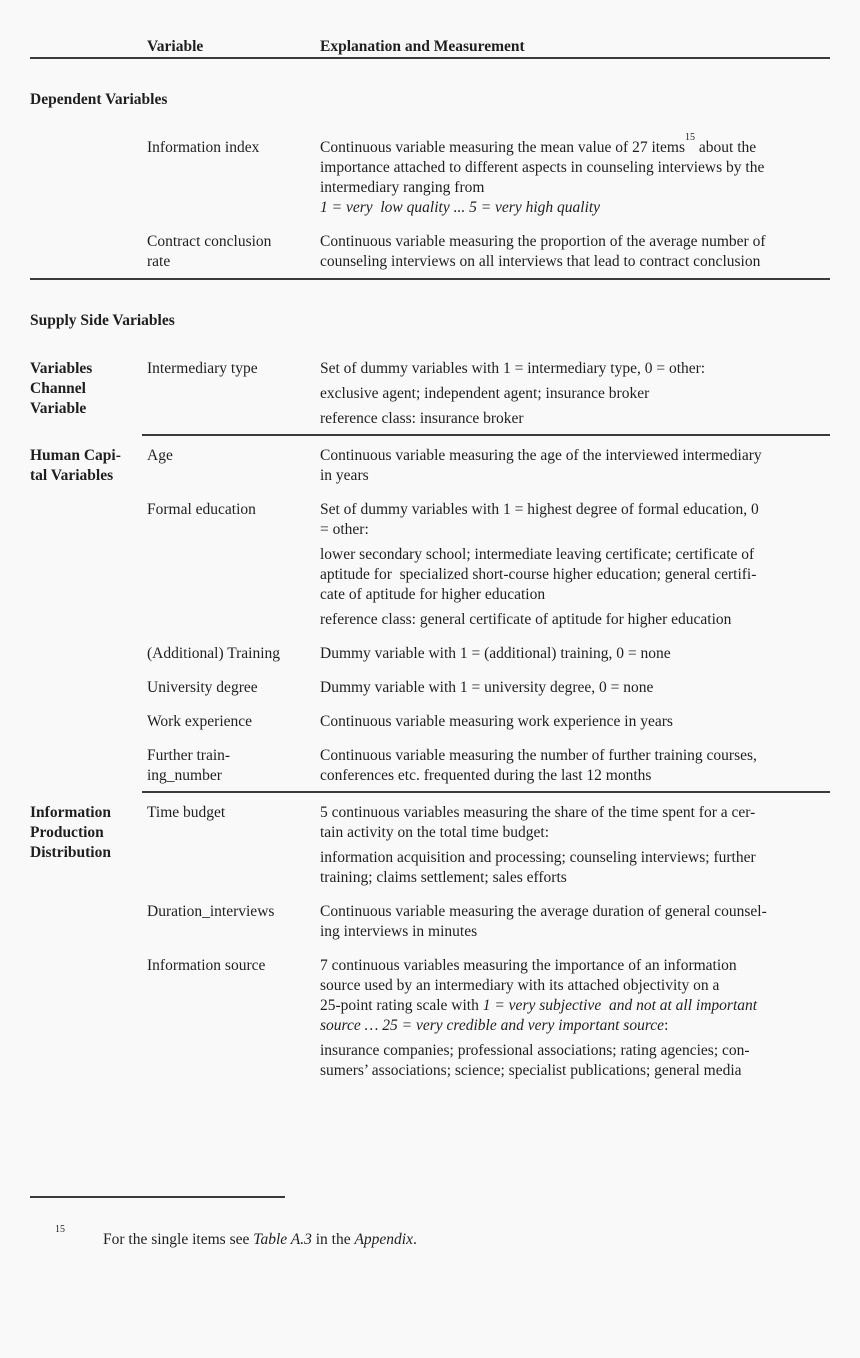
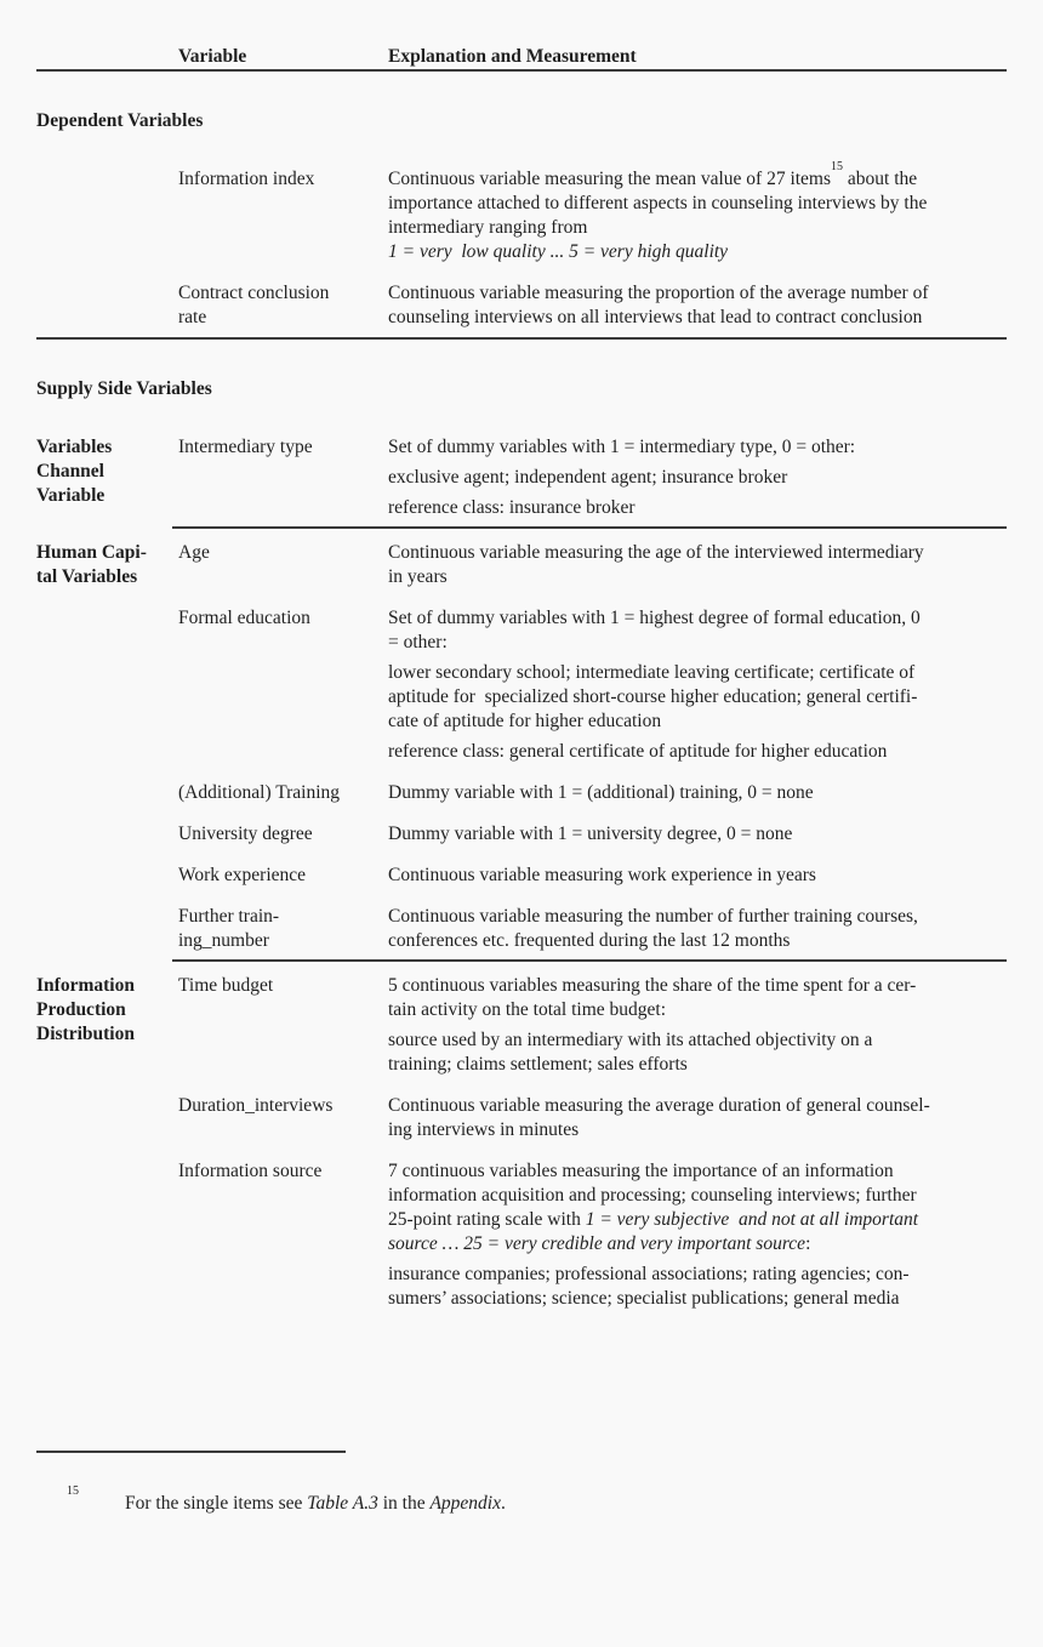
  Variable
  Explanation and Measurement
  Dependent Variables
  Information index
  Continuous variable measuring the mean value of 27 items15 about the
  importance attached to different aspects in counseling interviews by the
  intermediary ranging from
  1 = very low quality ... 5 = very high quality
  Contract conclusion
  rate
  Continuous variable measuring the proportion of the average number of
  counseling interviews on all interviews that lead to contract conclusion
  Supply Side Variables
  Variables
  Channel
  Variable
  Intermediary type
  Set of dummy variables with 1 = intermediary type, 0 = other:
  exclusive agent; independent agent; insurance broker
  reference class: insurance broker
  Human Capi-
  tal Variables
  Age
  Continuous variable measuring the age of the interviewed intermediary
  in years
  Formal education
  Set of dummy variables with 1 = highest degree of formal education, 0
  = other:
  lower secondary school; intermediate leaving certificate; certificate of
  aptitude for specialized short-course higher education; general certifi-
  cate of aptitude for higher education
  reference class: general certificate of aptitude for higher education
  (Additional) Training
  Dummy variable with 1 = (additional) training, 0 = none
  University degree
  Dummy variable with 1 = university degree, 0 = none
  Work experience
  Continuous variable measuring work experience in years
  Further train-
  ing_number
  Continuous variable measuring the number of further training courses,
  conferences etc. frequented during the last 12 months
  Information
  Production
  Distribution
  Time budget
  5 continuous variables measuring the share of the time spent for a cer-
  tain activity on the total time budget:
- information acquisition and processing; counseling interviews; further
+ source used by an intermediary with its attached objectivity on a
  training; claims settlement; sales efforts
  Duration_interviews
  Continuous variable measuring the average duration of general counsel-
  ing interviews in minutes
  Information source
  7 continuous variables measuring the importance of an information
- source used by an intermediary with its attached objectivity on a
+ information acquisition and processing; counseling interviews; further
  25-point rating scale with 1 = very subjective and not at all important
  source … 25 = very credible and very important source:
  insurance companies; professional associations; rating agencies; con-
  sumers’ associations; science; specialist publications; general media
  15For the single items see Table A.3 in the Appendix.
